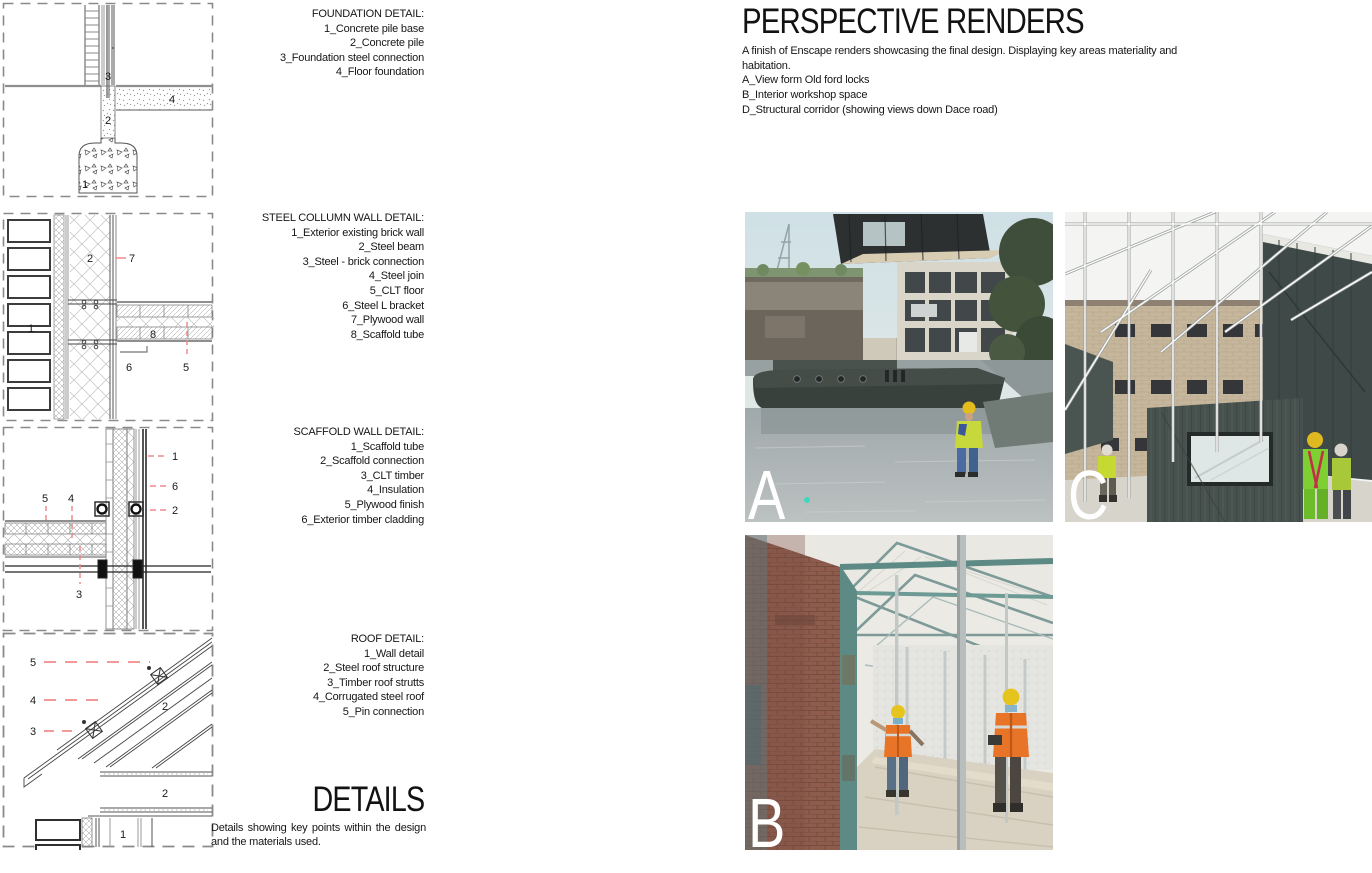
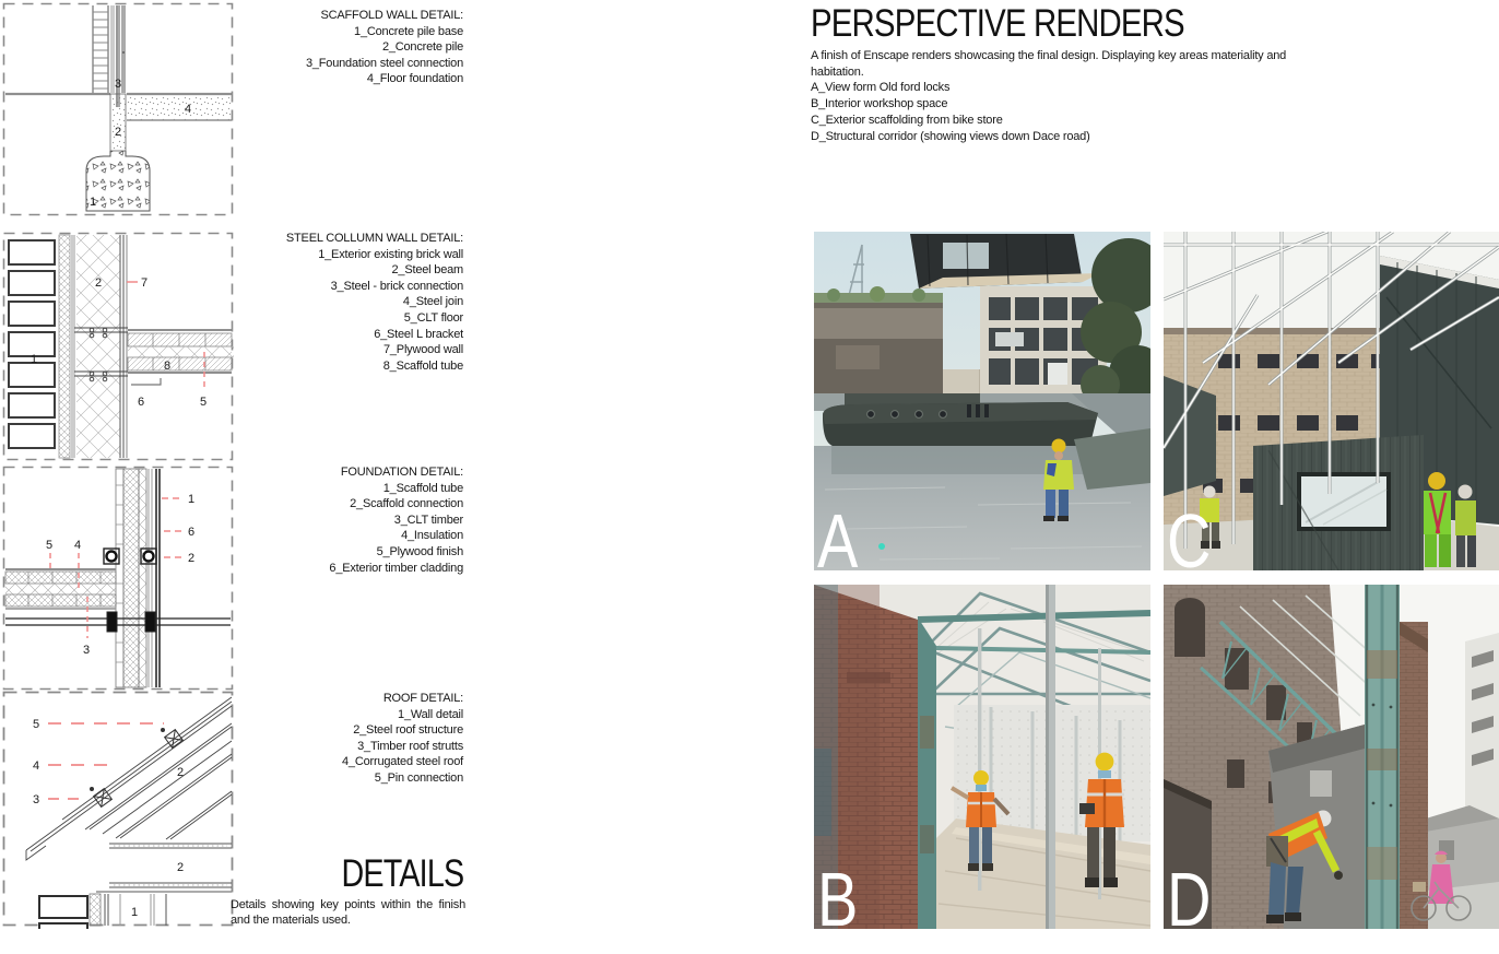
  3
  2
  1
  4
  1
  2
  7
  8
  5
  6
  1
  6
  2
  5
  4
  3
  5
  4
  3
  2
  2
  1
- FOUNDATION DETAIL:
+ SCAFFOLD WALL DETAIL:
  1_Concrete pile base
  2_Concrete pile
  3_Foundation steel connection
  4_Floor foundation
  STEEL COLLUMN WALL DETAIL:
  1_Exterior existing brick wall
  2_Steel beam
  3_Steel - brick connection
  4_Steel join
  5_CLT floor
  6_Steel L bracket
  7_Plywood wall
  8_Scaffold tube
- SCAFFOLD WALL DETAIL:
+ FOUNDATION DETAIL:
  1_Scaffold tube
  2_Scaffold connection
  3_CLT timber
  4_Insulation
  5_Plywood finish
  6_Exterior timber cladding
  ROOF DETAIL:
  1_Wall detail
  2_Steel roof structure
  3_Timber roof strutts
  4_Corrugated steel roof
  5_Pin connection
  DETAILS
- Details showing key points within the design and the materials used.
+ Details showing key points within the finish and the materials used.
  PERSPECTIVE RENDERS
  A finish of Enscape renders showcasing the final design. Displaying key areas materiality and habitation.
  A_View form Old ford locks
  B_Interior workshop space
+ C_Exterior scaffolding from bike store
  D_Structural corridor (showing views down Dace road)
  A
  C
  B
+ D
